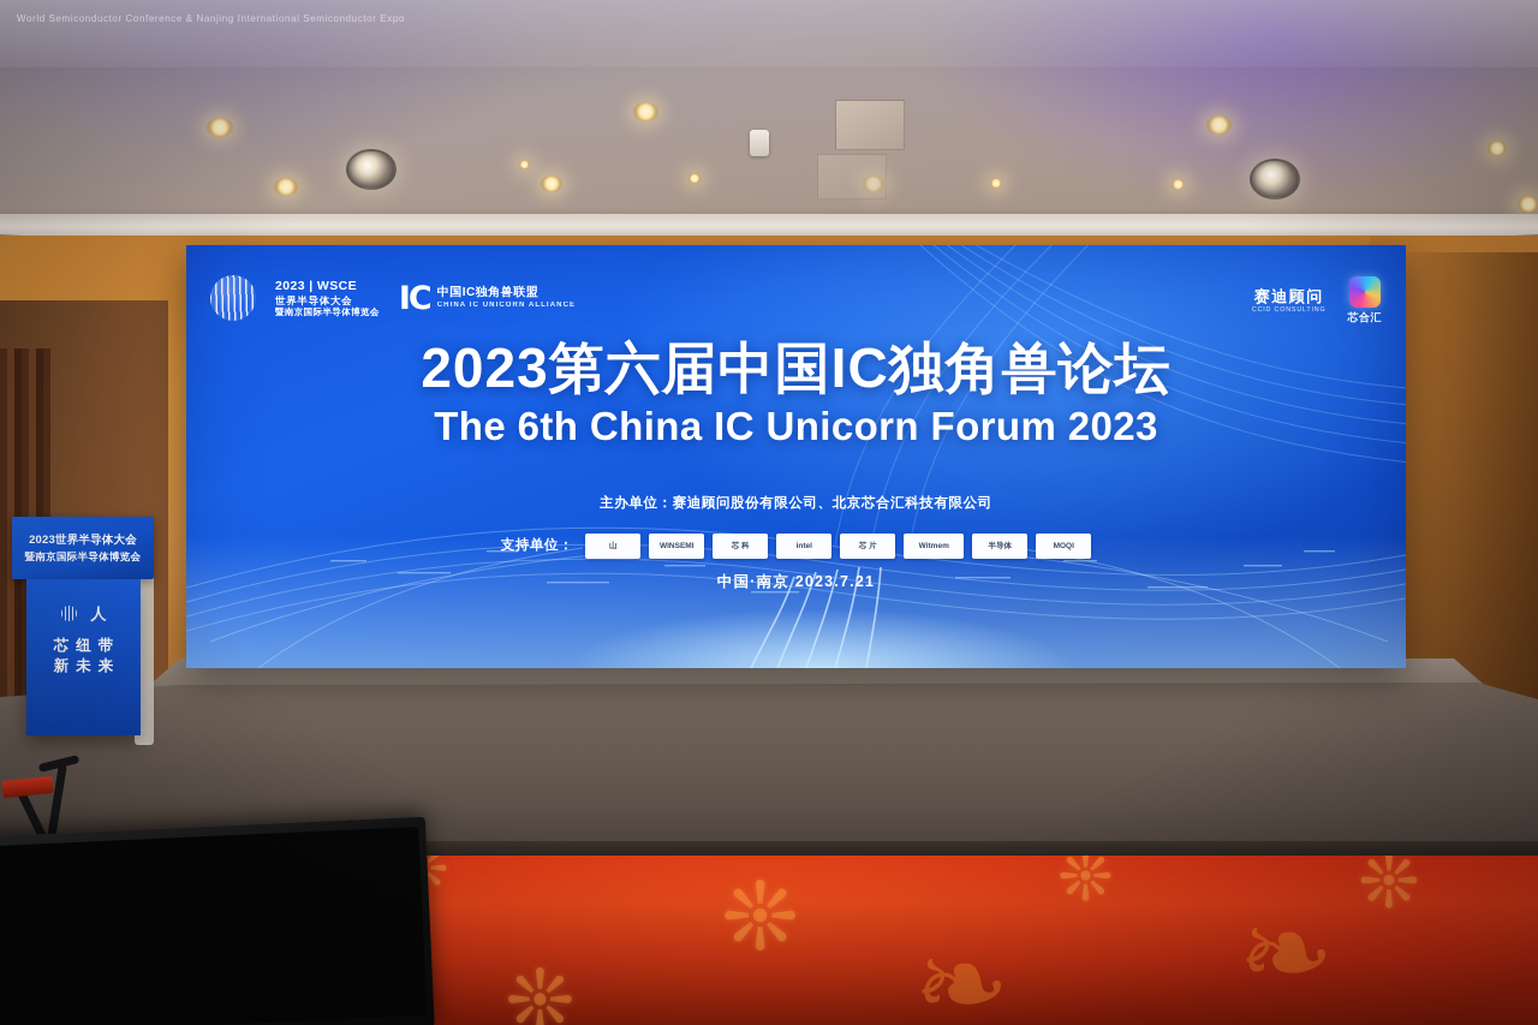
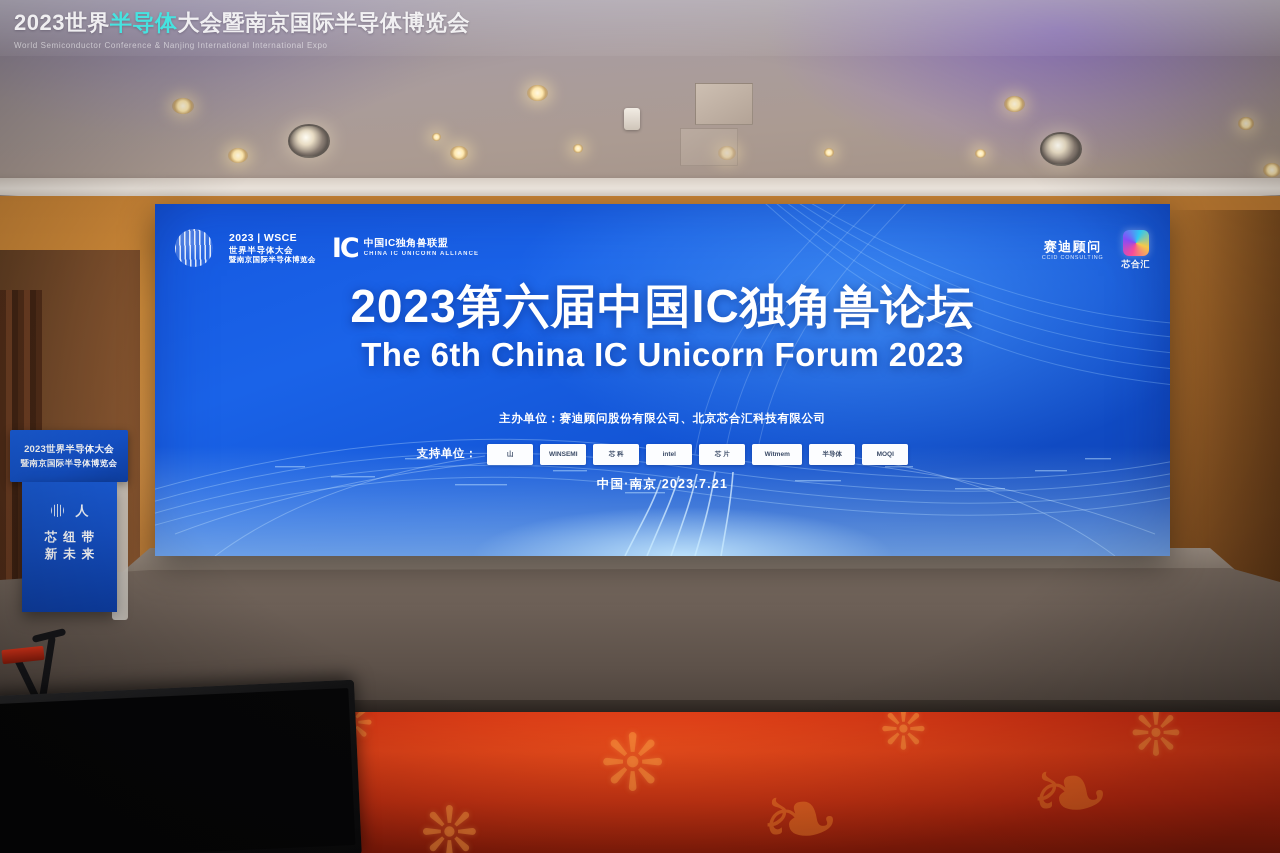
+ 2023世界半导体大会暨南京国际半导体博览会
- World Semiconductor Conference & Nanjing International Semiconductor Expo
+ World Semiconductor Conference & Nanjing International International Expo
